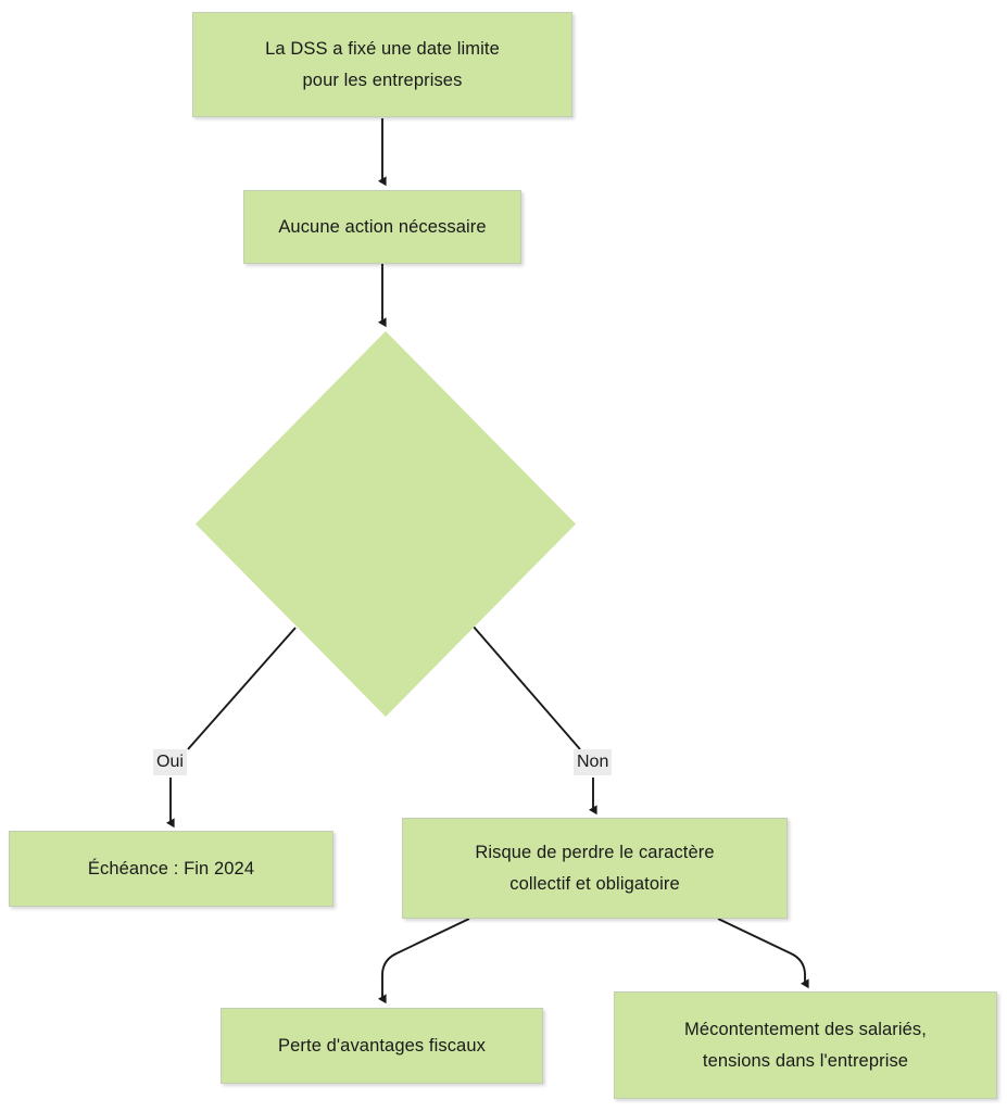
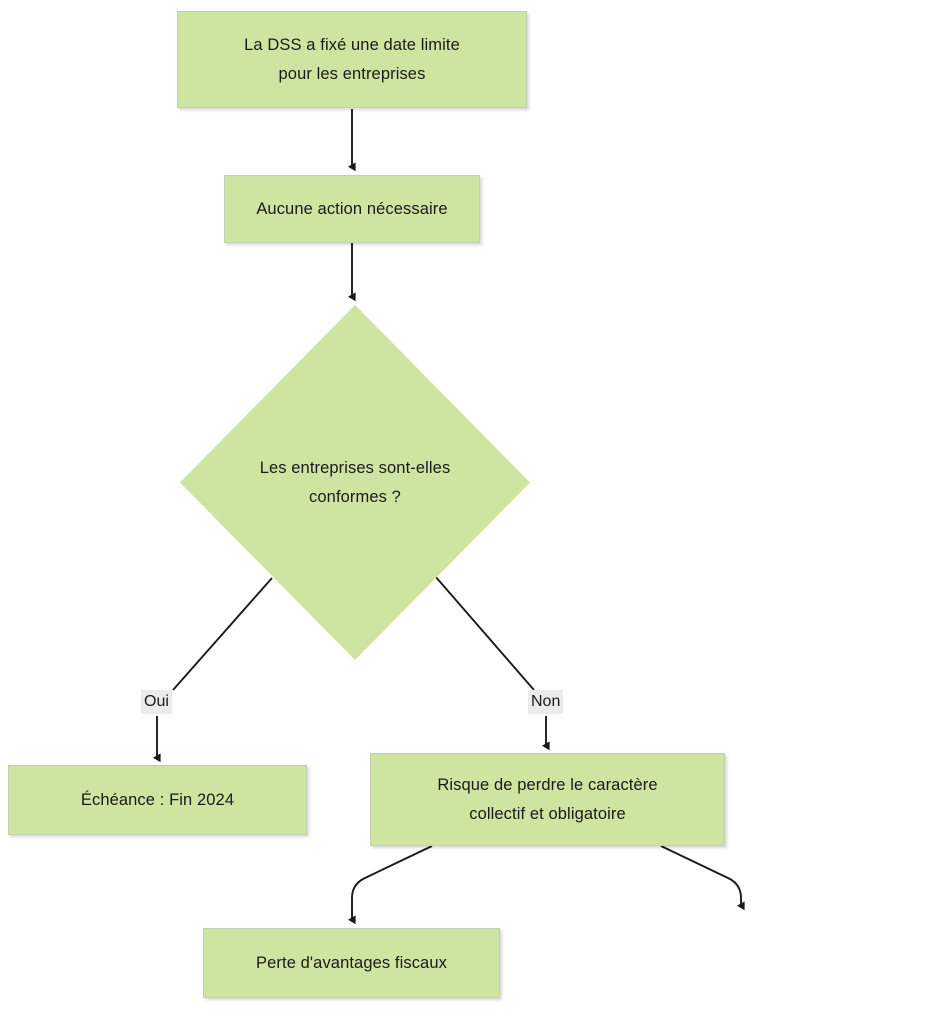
  La DSS a fixé une date limite
  pour les entreprises
  Aucune action nécessaire
+ Les entreprises sont-elles
+ conformes ?
  Oui
  Non
  Échéance : Fin 2024
  Risque de perdre le caractère
  collectif et obligatoire
  Perte d'avantages fiscaux
- Mécontentement des salariés,
- tensions dans l'entreprise
